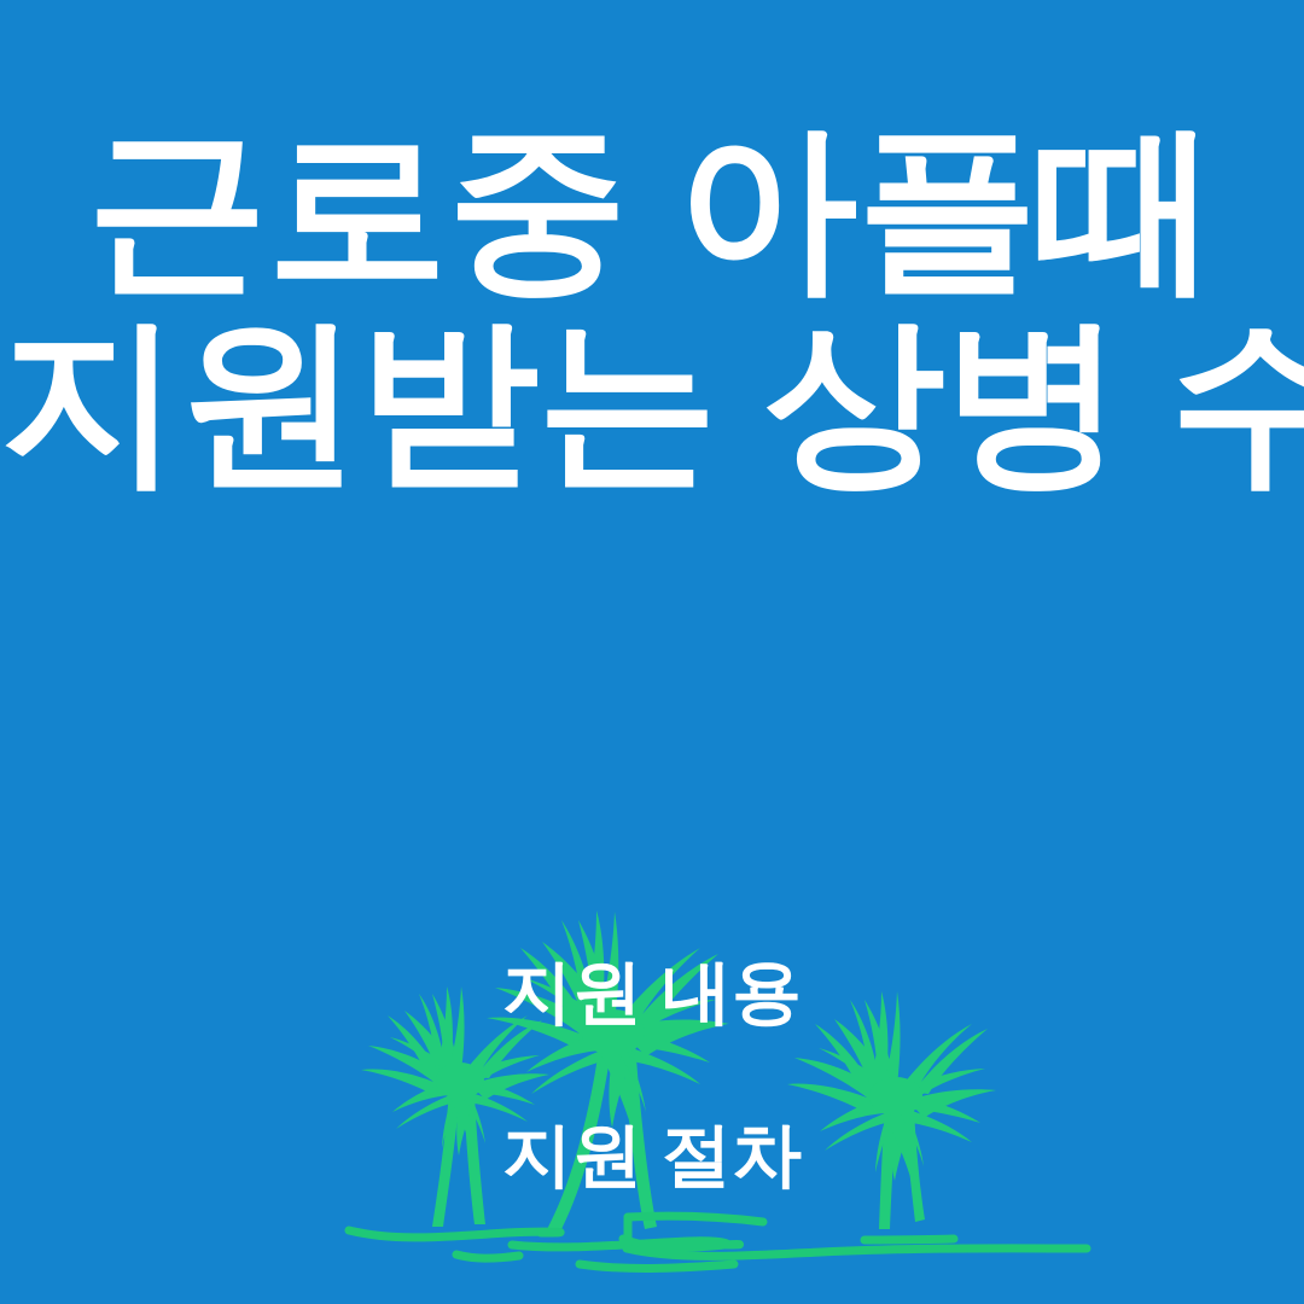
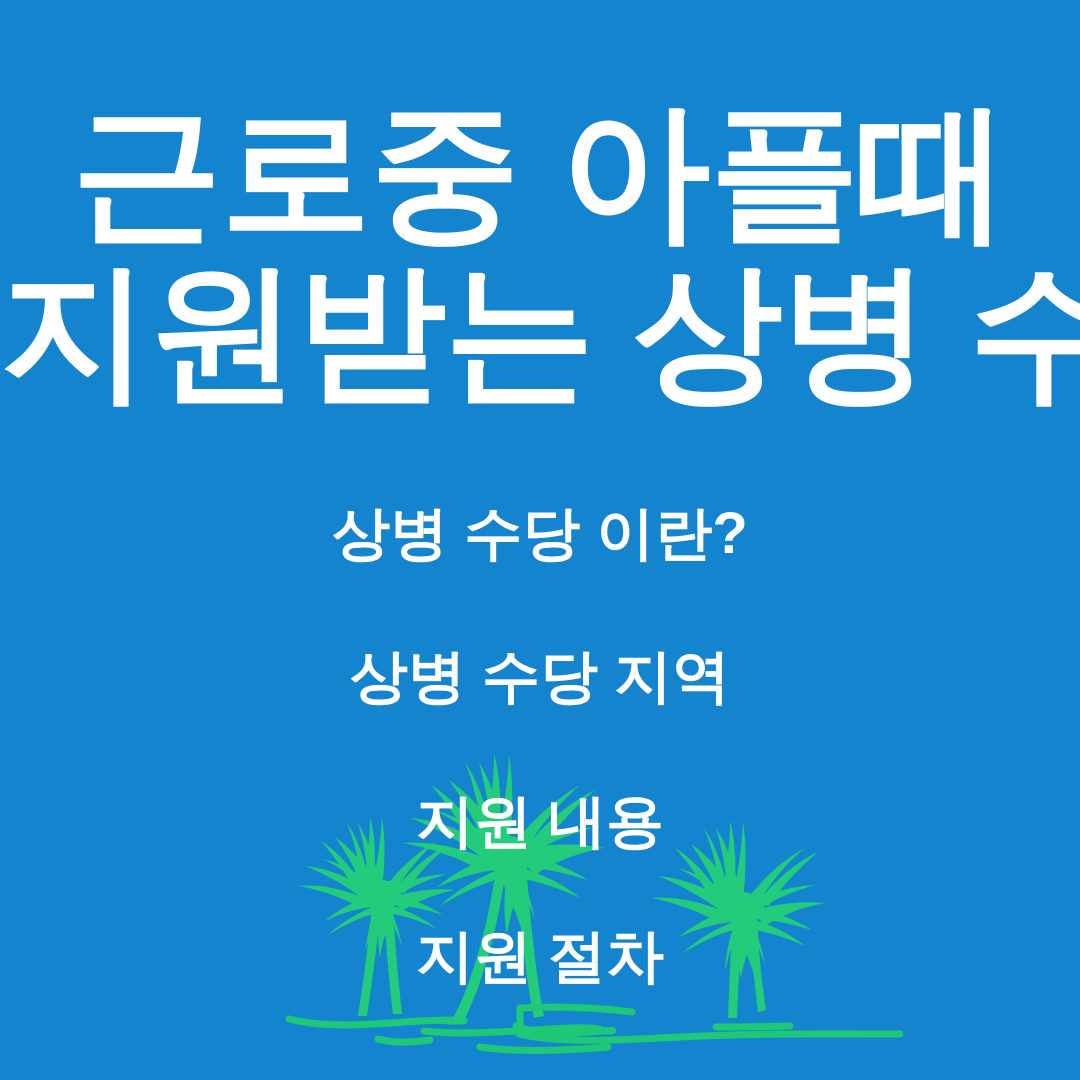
  근로중 아플때
  지원받는 상병 수
+ 상병 수당 이란?
+ 상병 수당 지역
  지원 내용
  지원 절차
